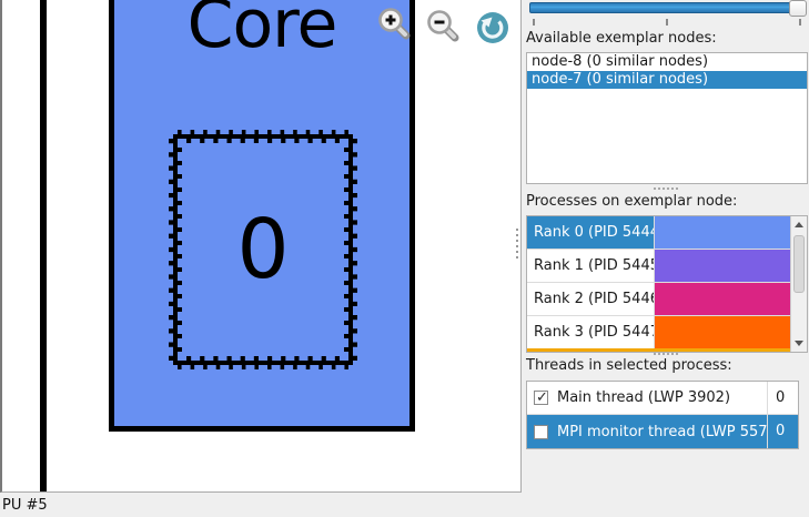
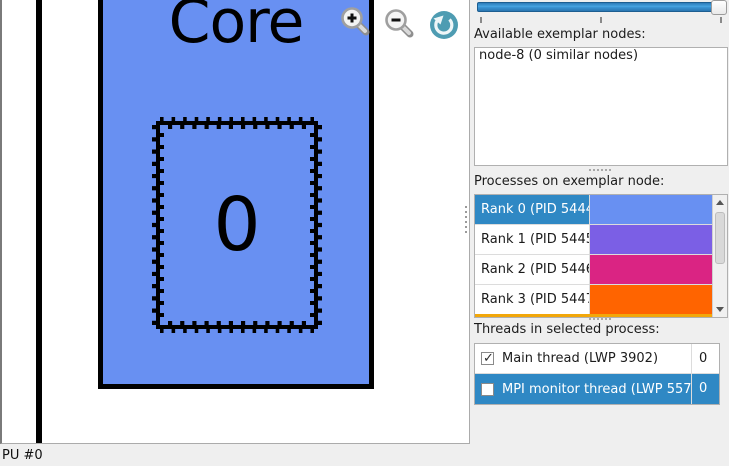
  Core
  0
- PU #5
+ PU #0
  Available exemplar nodes:
  node-8 (0 similar nodes)
- node-7 (0 similar nodes)
  Processes on exemplar node:
  Rank 0 (PID 544
  Rank 1 (PID 544
  Rank 2 (PID 544
  Rank 3 (PID 544
  Threads in selected process:
  Main thread (LWP 3902)
  0
  MPI monitor thread (LWP 557
  0
